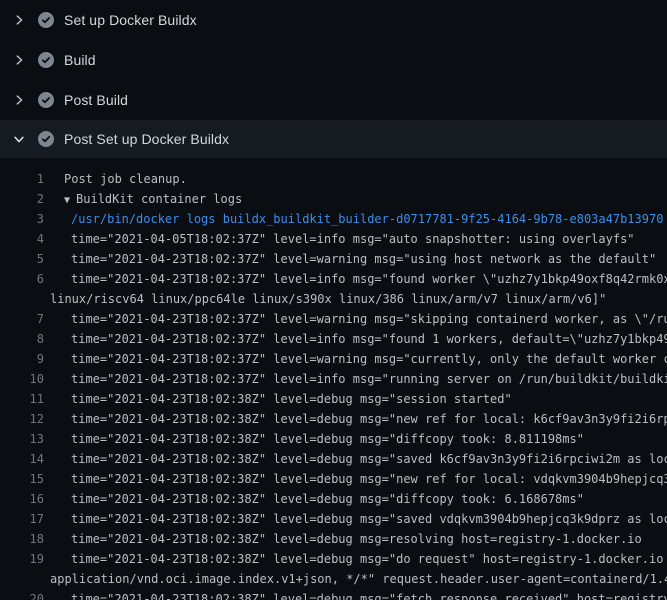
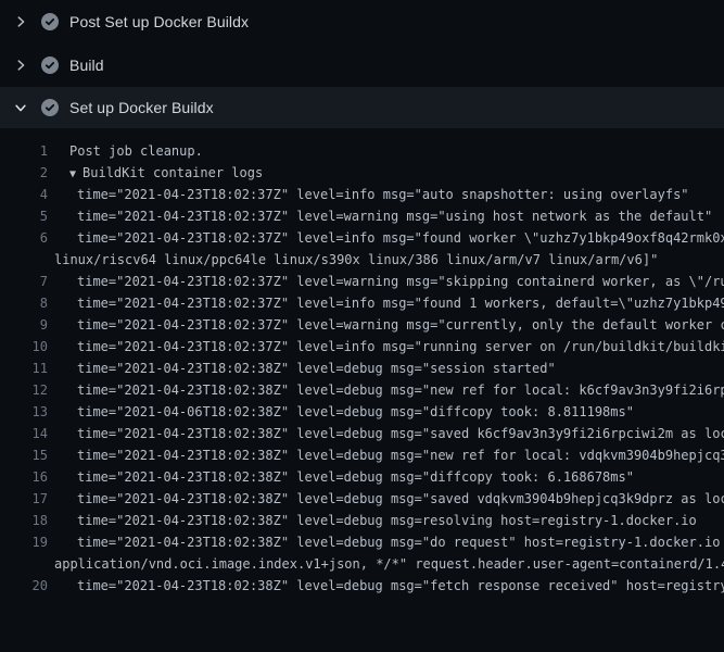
- Set up Docker Buildx
+ Post Set up Docker Buildx
  Build
- Post Build
- Post Set up Docker Buildx
+ Set up Docker Buildx
  1
  Post job cleanup.
  2
  ▼ BuildKit container logs
- 3
- /usr/bin/docker logs buildx_buildkit_builder-d0717781-9f25-4164-9b78-e803a47b13970
  4
- time="2021-04-05T18:02:37Z" level=info msg="auto snapshotter: using overlayfs"
+ time="2021-04-23T18:02:37Z" level=info msg="auto snapshotter: using overlayfs"
  5
  time="2021-04-23T18:02:37Z" level=warning msg="using host network as the default"
  6
  time="2021-04-23T18:02:37Z" level=info msg="found worker \"uzhz7y1bkp49oxf8q42rmk0
  linux/riscv64 linux/ppc64le linux/s390x linux/386 linux/arm/v7 linux/arm/v6]"
  7
  time="2021-04-23T18:02:37Z" level=warning msg="skipping containerd worker, as \"/r
  8
  time="2021-04-23T18:02:37Z" level=info msg="found 1 workers, default=\"uzhz7y1bkp4
  9
  time="2021-04-23T18:02:37Z" level=warning msg="currently, only the default worker
  10
  time="2021-04-23T18:02:37Z" level=info msg="running server on /run/buildkit/buildk
  11
  time="2021-04-23T18:02:38Z" level=debug msg="session started"
  12
  time="2021-04-23T18:02:38Z" level=debug msg="new ref for local: k6cf9av3n3y9fi2i6r
  13
- time="2021-04-23T18:02:38Z" level=debug msg="diffcopy took: 8.811198ms"
+ time="2021-04-06T18:02:38Z" level=debug msg="diffcopy took: 8.811198ms"
  14
  time="2021-04-23T18:02:38Z" level=debug msg="saved k6cf9av3n3y9fi2i6rpciwi2m as lo
  15
  time="2021-04-23T18:02:38Z" level=debug msg="new ref for local: vdqkvm3904b9hepjcq
  16
  time="2021-04-23T18:02:38Z" level=debug msg="diffcopy took: 6.168678ms"
  17
  time="2021-04-23T18:02:38Z" level=debug msg="saved vdqkvm3904b9hepjcq3k9dprz as lo
  18
  time="2021-04-23T18:02:38Z" level=debug msg=resolving host=registry-1.docker.io
  19
  time="2021-04-23T18:02:38Z" level=debug msg="do request" host=registry-1.docker.io
  application/vnd.oci.image.index.v1+json, */*" request.header.user-agent=containerd/1.
  20
  time="2021-04-23T18:02:38Z" level=debug msg="fetch response received" host=registr
